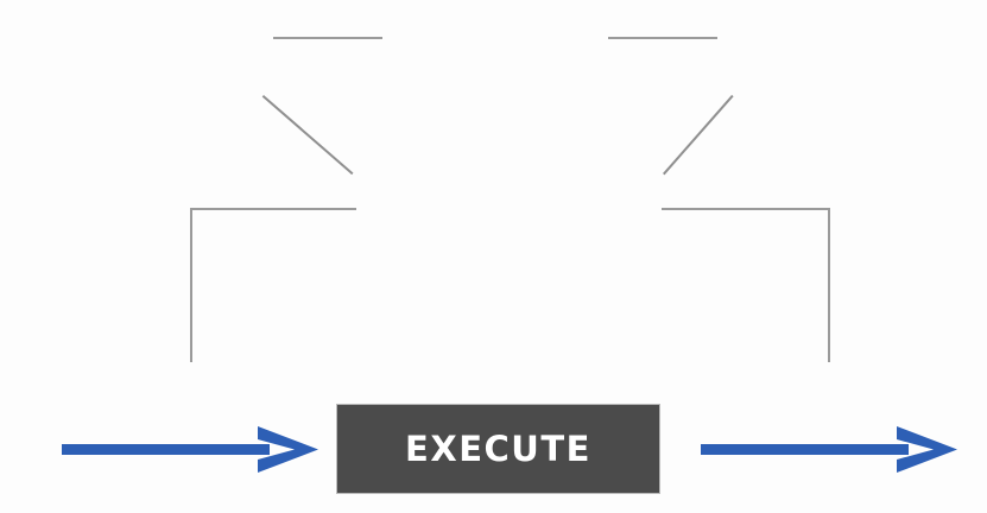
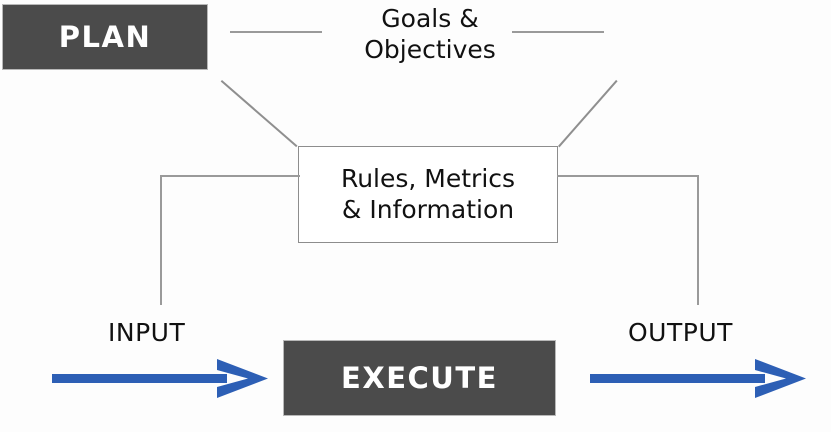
+ PLAN
+ Goals &
+ Objectives
+ Rules, Metrics
+ & Information
+ INPUT
+ OUTPUT
  EXECUTE
